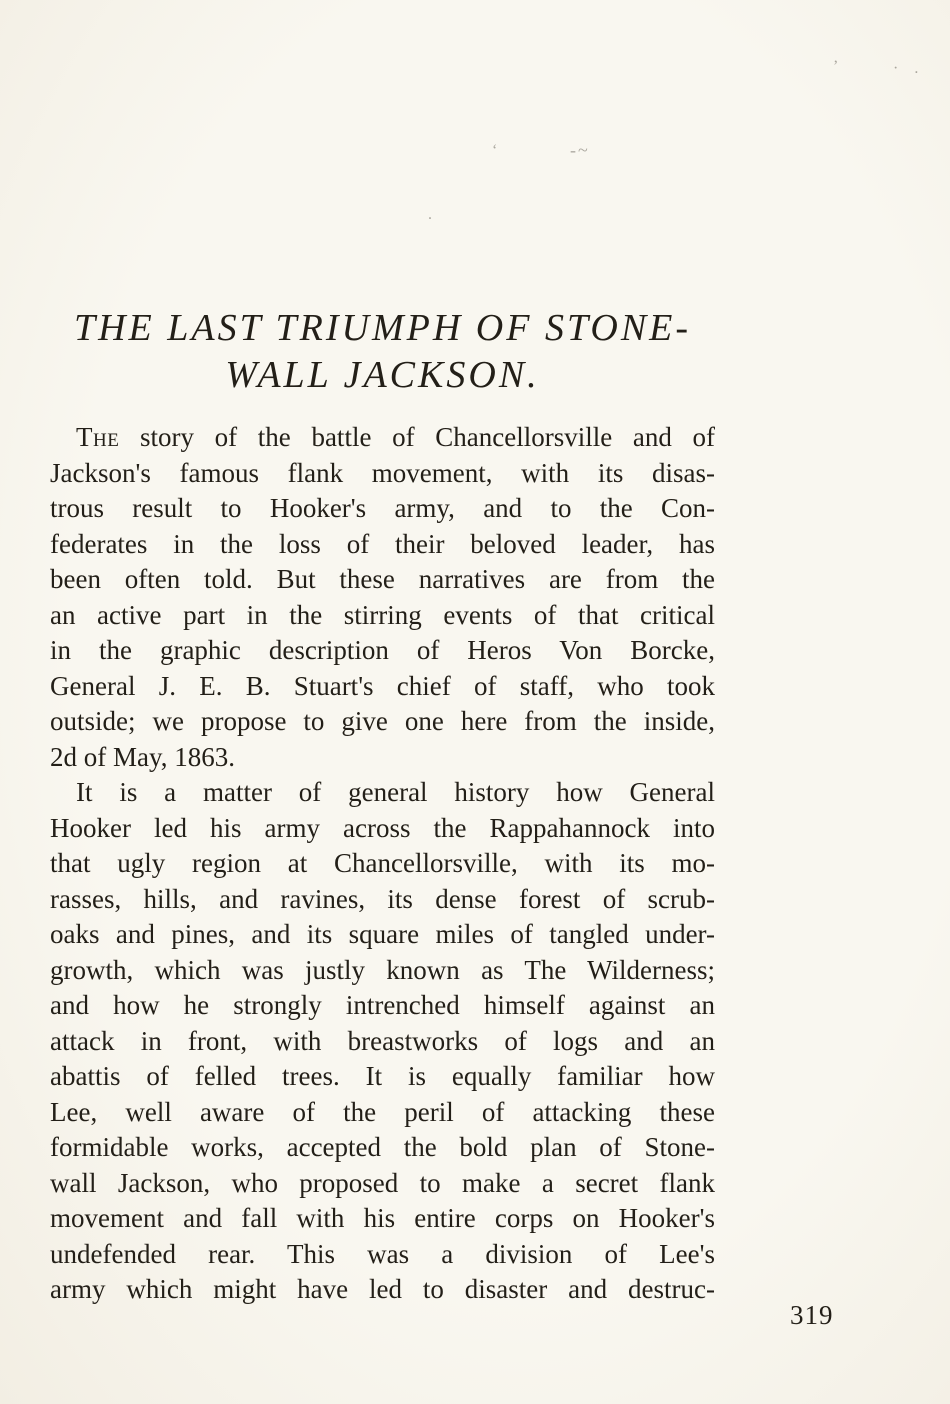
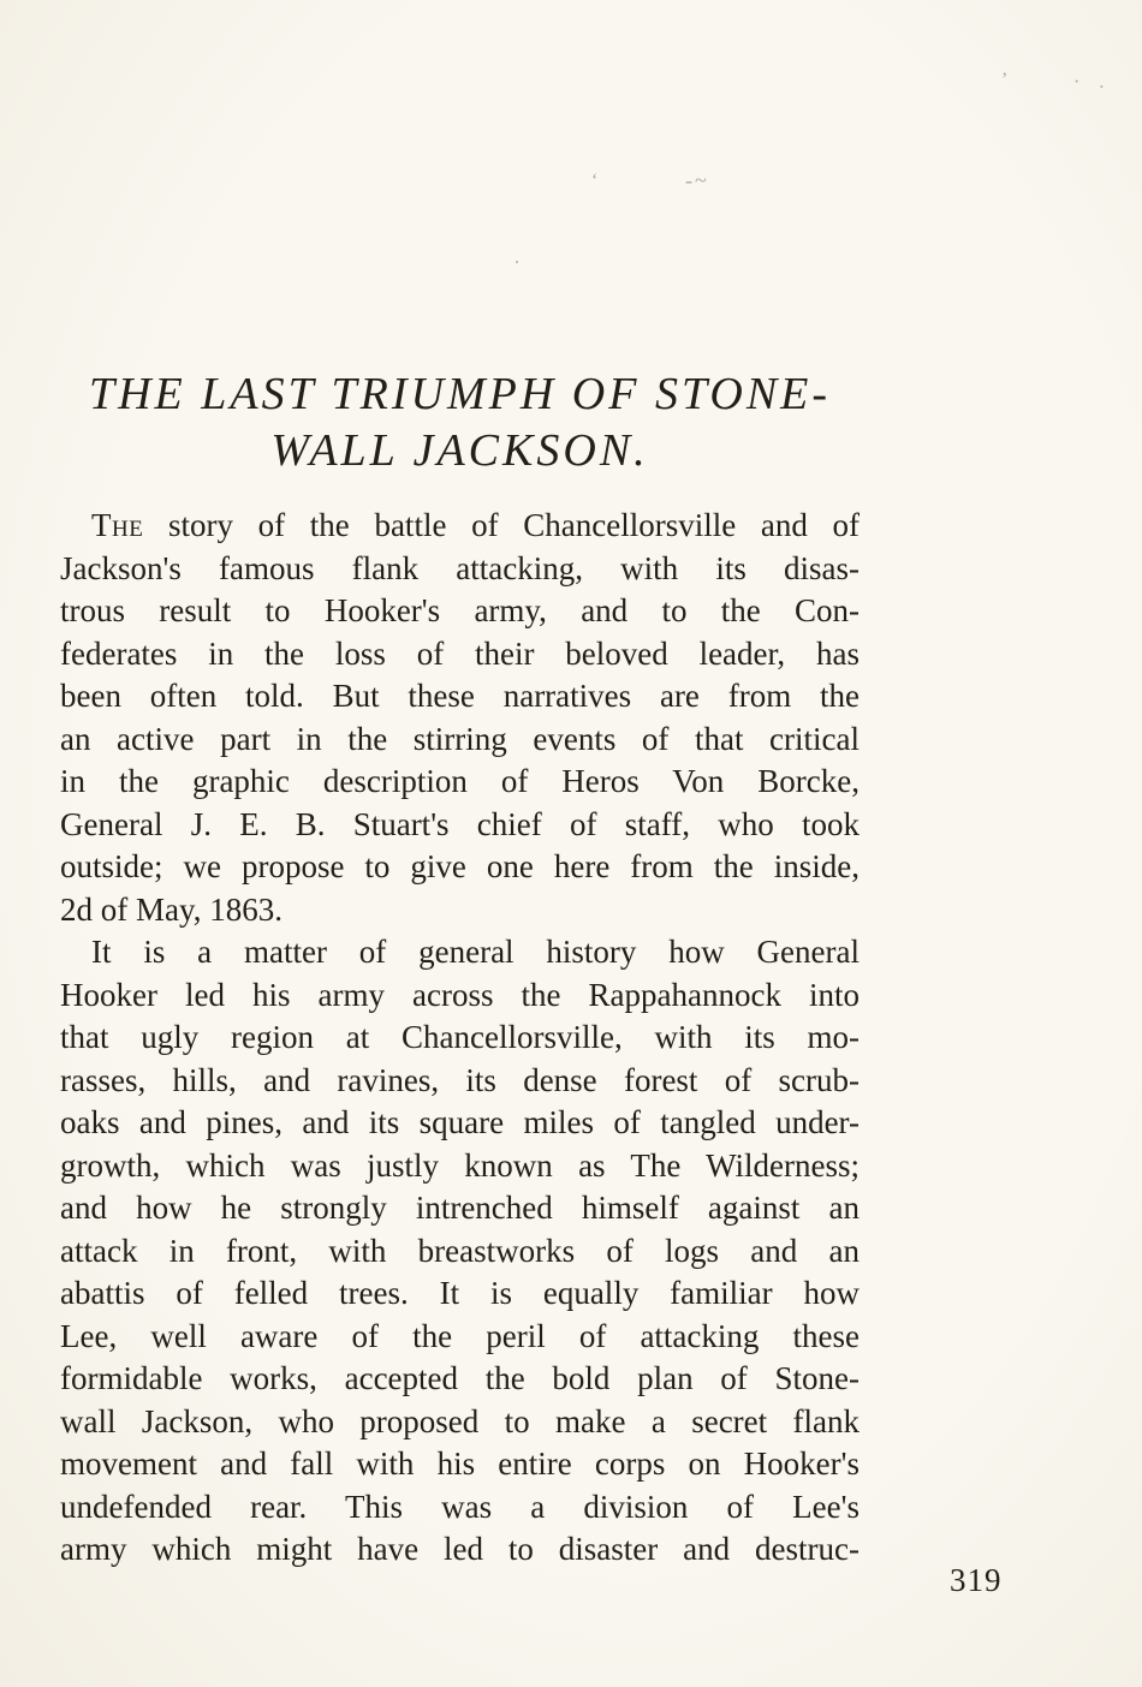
  ’
  · .
  ‘
  -~
  .
  THE LAST TRIUMPH OF STONE-
  WALL JACKSON.
  The story of the battle of Chancellorsville and of
- Jackson's famous flank movement, with its disas-
+ Jackson's famous flank attacking, with its disas-
  trous result to Hooker's army, and to the Con-
  federates in the loss of their beloved leader, has
  been often told. But these narratives are from the
  an active part in the stirring events of that critical
  in the graphic description of Heros Von Borcke,
  General J. E. B. Stuart's chief of staff, who took
  outside; we propose to give one here from the inside,
  2d of May, 1863.
  It is a matter of general history how General
  Hooker led his army across the Rappahannock into
  that ugly region at Chancellorsville, with its mo-
  rasses, hills, and ravines, its dense forest of scrub-
  oaks and pines, and its square miles of tangled under-
  growth, which was justly known as The Wilderness;
  and how he strongly intrenched himself against an
  attack in front, with breastworks of logs and an
  abattis of felled trees. It is equally familiar how
  Lee, well aware of the peril of attacking these
  formidable works, accepted the bold plan of Stone-
  wall Jackson, who proposed to make a secret flank
  movement and fall with his entire corps on Hooker's
  undefended rear. This was a division of Lee's
  army which might have led to disaster and destruc-
  319
